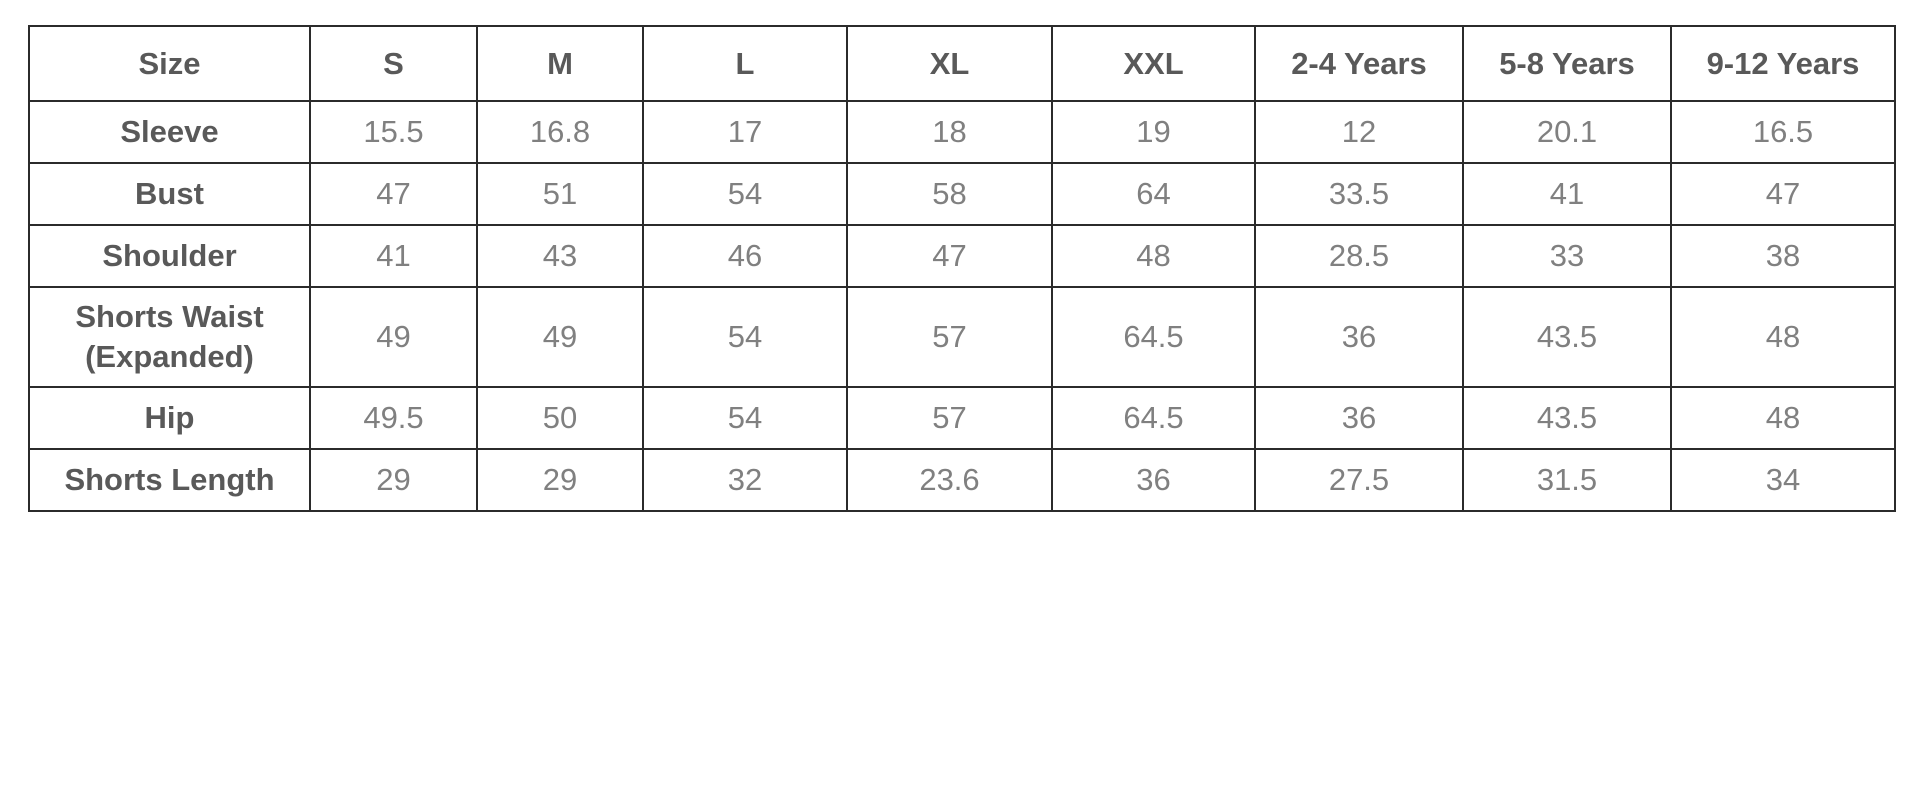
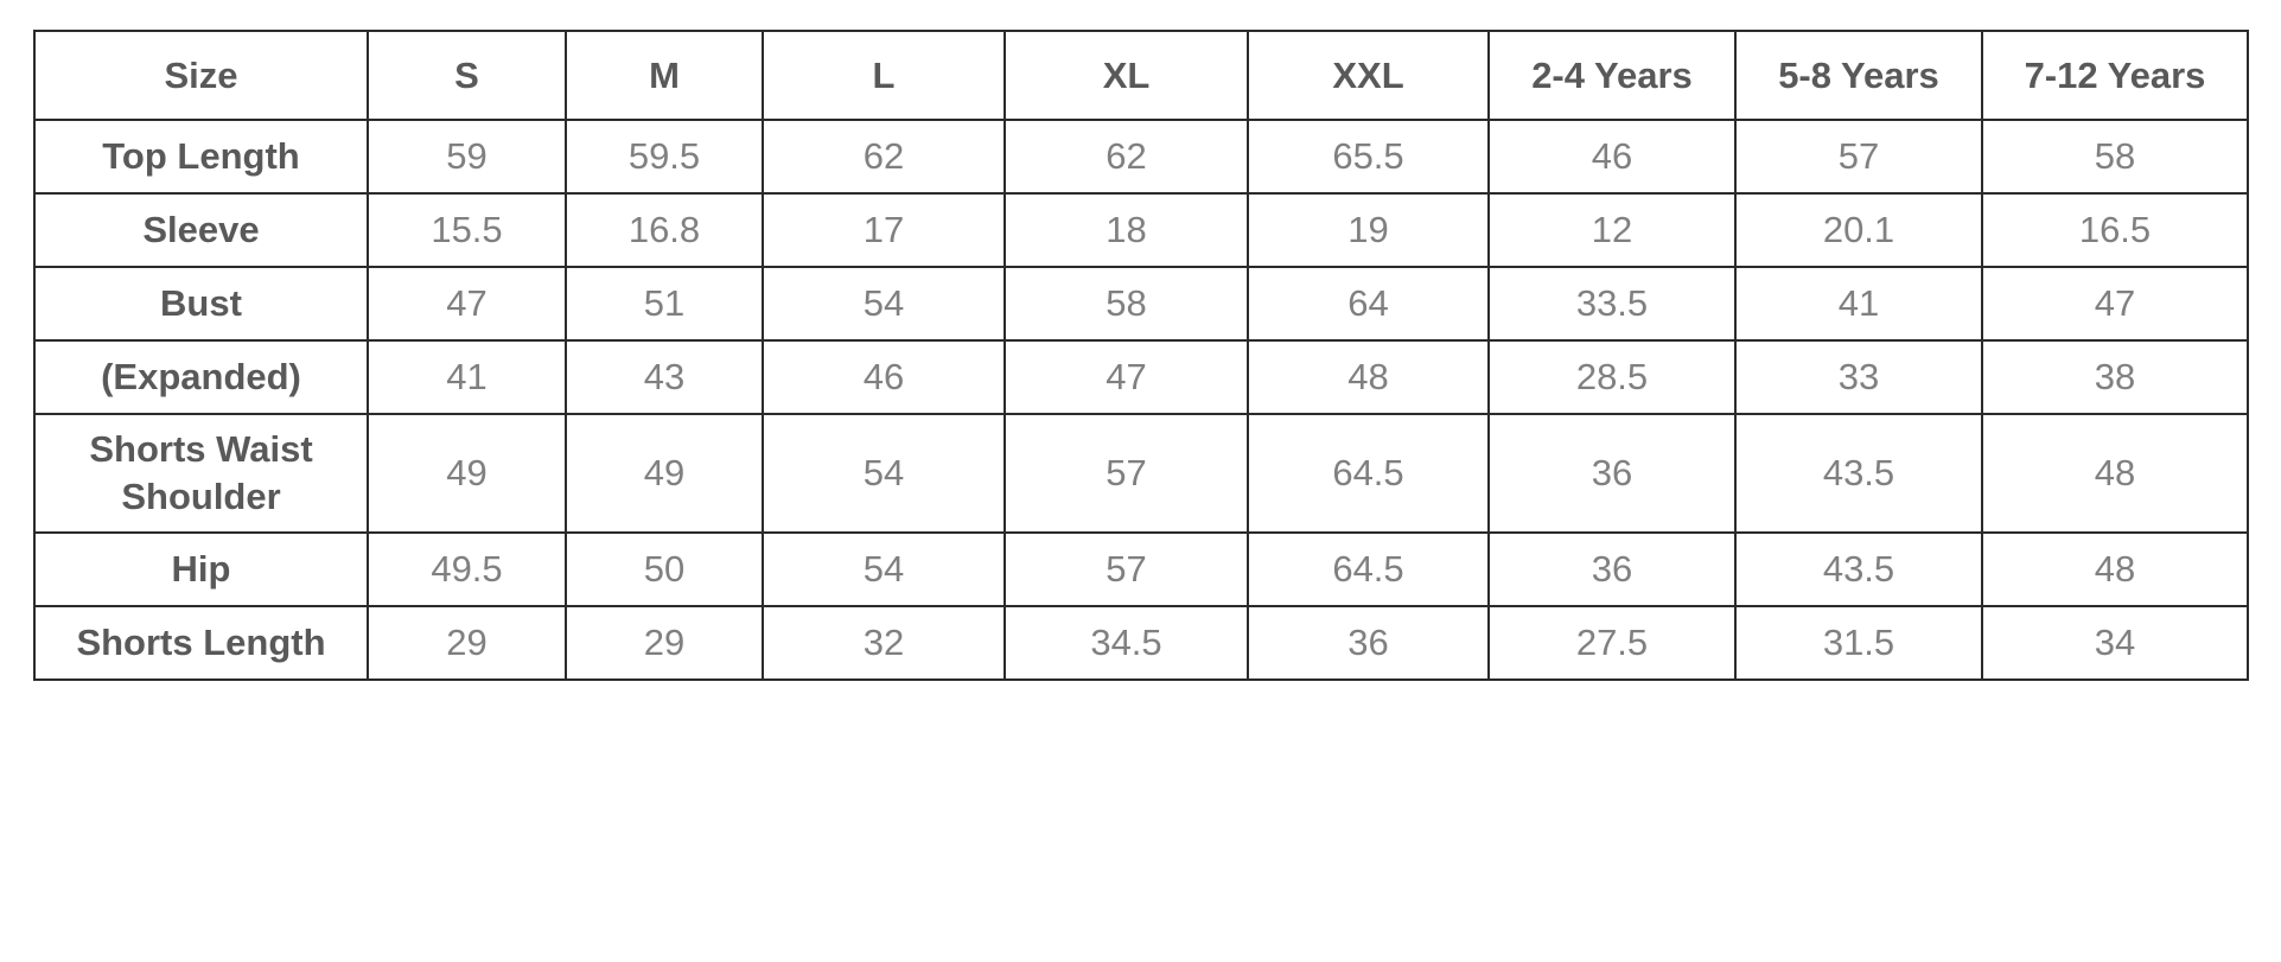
- Size	S	M	L	XL	XXL	2-4 Years	5-8 Years	9-12 Years
+ Size	S	M	L	XL	XXL	2-4 Years	5-8 Years	7-12 Years
+ Top Length	59	59.5	62	62	65.5	46	57	58
  Sleeve	15.5	16.8	17	18	19	12	20.1	16.5
  Bust	47	51	54	58	64	33.5	41	47
- Shoulder	41	43	46	47	48	28.5	33	38
+ (Expanded)	41	43	46	47	48	28.5	33	38
- Shorts Waist(Expanded)	49	49	54	57	64.5	36	43.5	48
+ Shorts WaistShoulder	49	49	54	57	64.5	36	43.5	48
  Hip	49.5	50	54	57	64.5	36	43.5	48
- Shorts Length	29	29	32	23.6	36	27.5	31.5	34
+ Shorts Length	29	29	32	34.5	36	27.5	31.5	34
